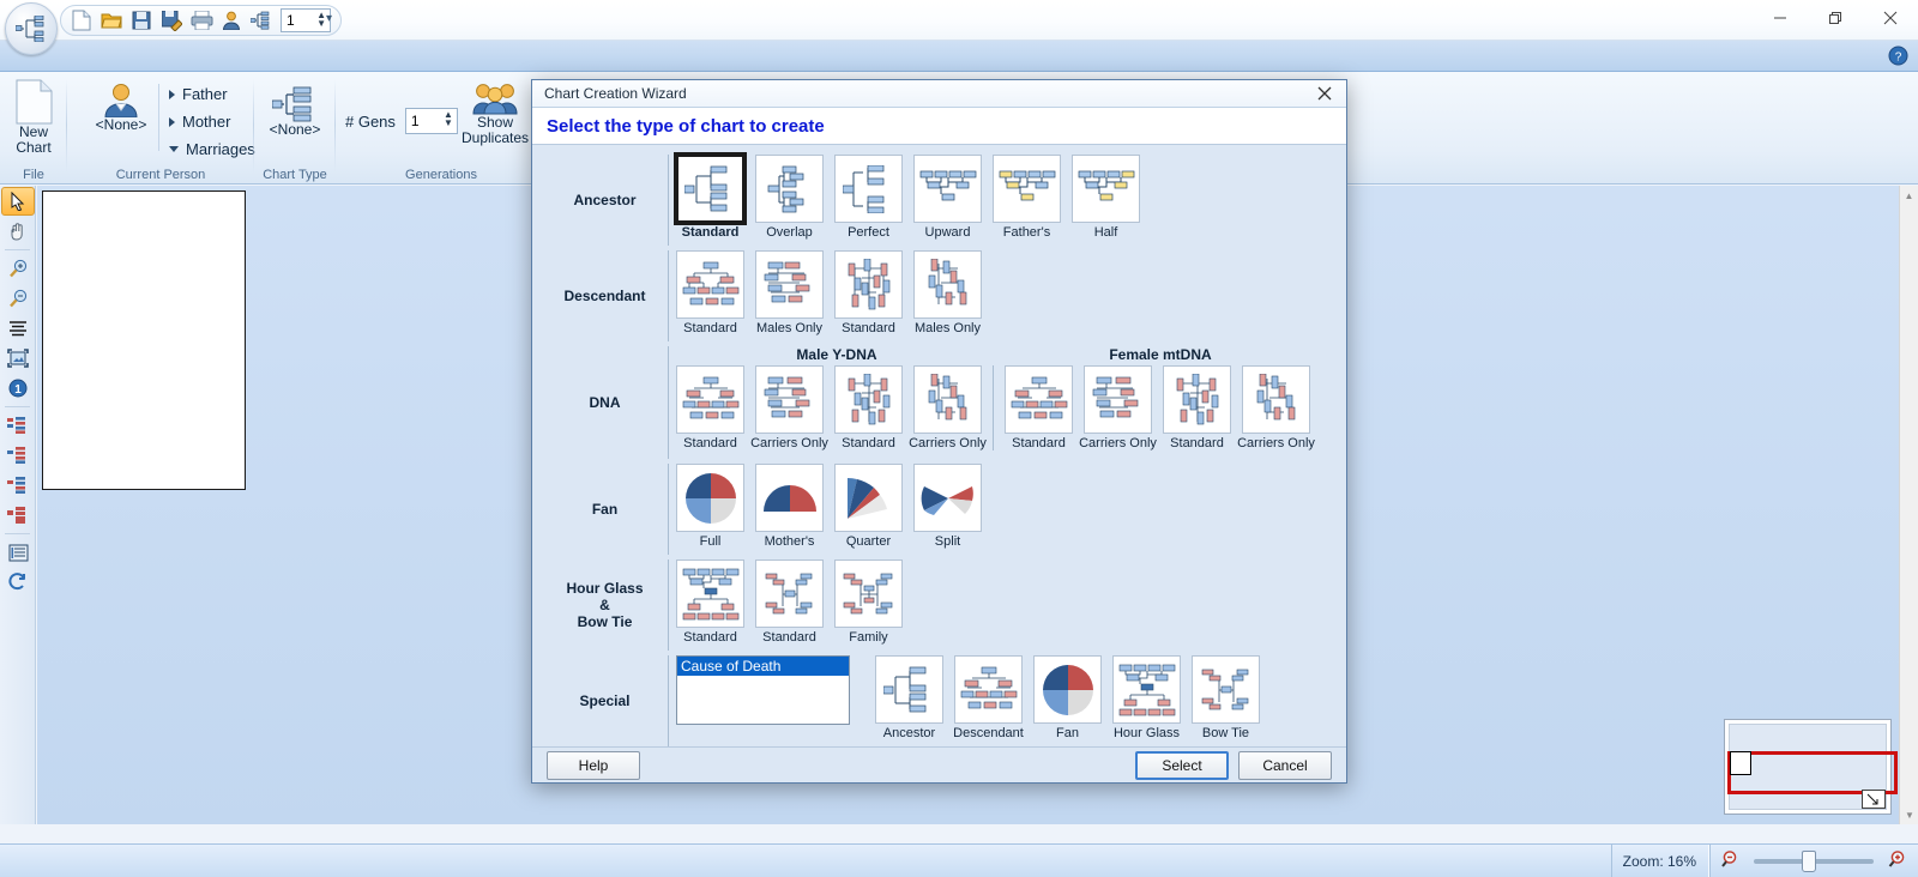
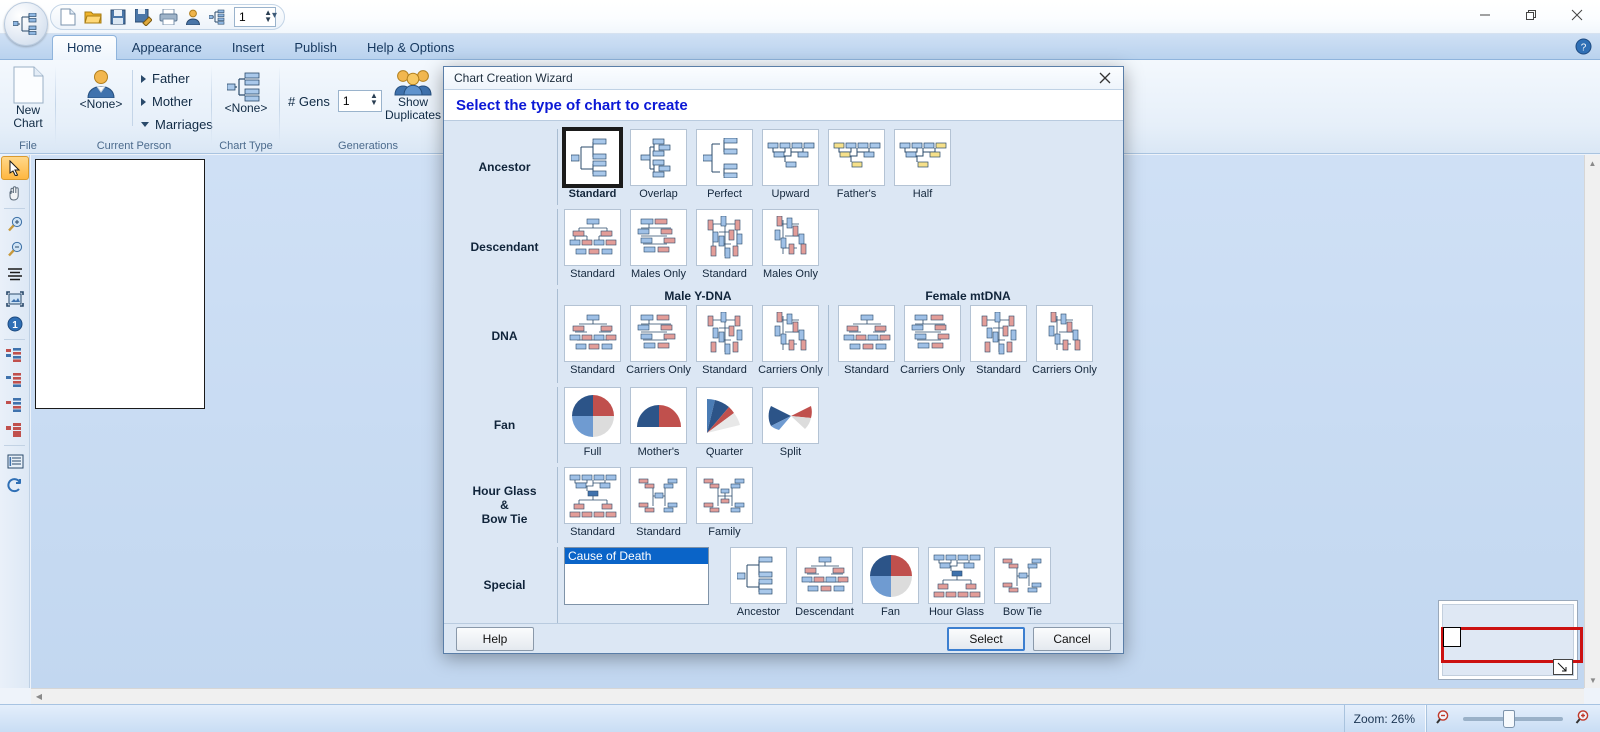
  1
  ▲
  ▼
  ▾
+ Home
+ Appearance
+ Insert
+ Publish
+ Help & Options
  ?
  New
  Chart
  File
  <None>
  Father
  Mother
  Marriages
  Current Person
  <None>
  Chart Type
  # Gens
  1
  ▲
  ▼
  Show
  Duplicates
  Generations
  1
  ▲
  ▼
+ ◀
- Zoom: 16%
+ Zoom: 26%
  Chart Creation Wizard
  Select the type of chart to create
  Ancestor
  Standard
  Overlap
  Perfect
  Upward
  Father's
  Half
  Descendant
  Standard
  Males Only
  Standard
  Males Only
  DNA
  Male Y-DNA
  Female mtDNA
  Standard
  Carriers Only
  Standard
  Carriers Only
  Standard
  Carriers Only
  Standard
  Carriers Only
  Fan
  Full
  Mother's
  Quarter
  Split
  Hour Glass
  &
  Bow Tie
  Standard
  Standard
  Family
  Special
  Cause of Death
  Ancestor
  Descendant
  Fan
  Hour Glass
  Bow Tie
  Help
  Select
  Cancel
